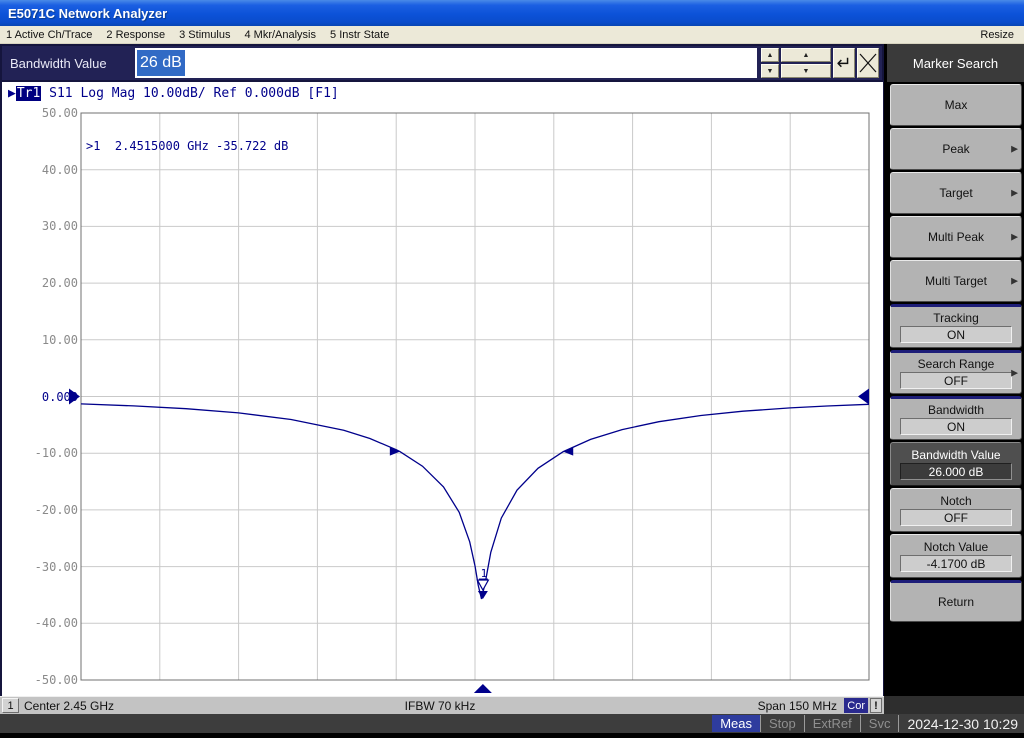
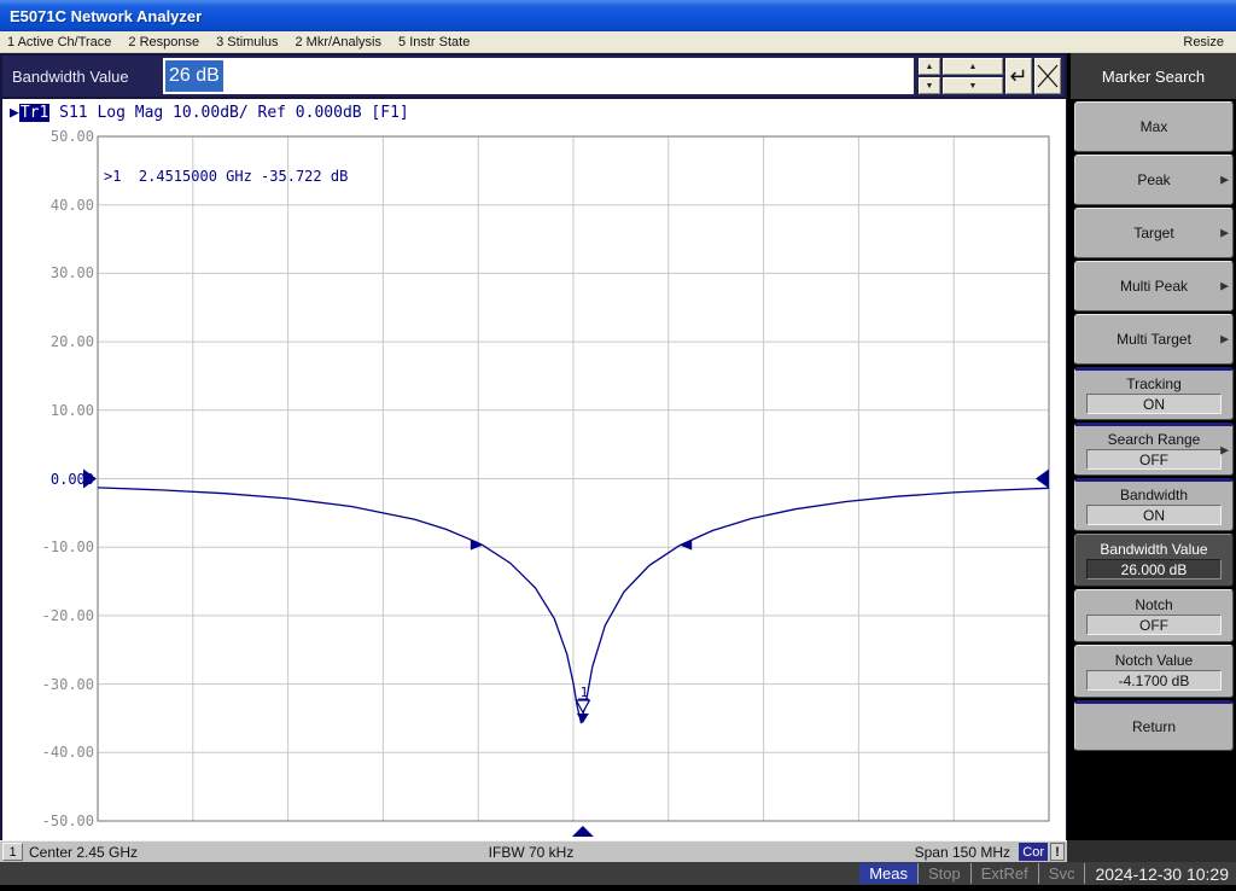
  E5071C Network Analyzer
- 1 Active Ch/Trace 2 Response 3 Stimulus 4 Mkr/Analysis 5 Instr State
+ 1 Active Ch/Trace 2 Response 3 Stimulus 2 Mkr/Analysis 5 Instr State
  Resize
  Bandwidth Value
  26 dB
  ↵
  Marker Search
  1
  ▶Tr1 S11 Log Mag 10.00dB/ Ref 0.000dB [F1]
  50.00
  40.00
  30.00
  20.00
  10.00
  0.000
  -10.00
  -20.00
  -30.00
  -40.00
  -50.00
  >1 2.4515000 GHz -35.722 dB
  Max
  Peak
  ▶
  Target
  ▶
  Multi Peak
  ▶
  Multi Target
  ▶
  Tracking
  ON
  Search Range
  OFF
  ▶
  Bandwidth
  ON
  Bandwidth Value
  26.000 dB
  Notch
  OFF
  Notch Value
  -4.1700 dB
  Return
  1
  Center 2.45 GHz
  IFBW 70 kHz
  Span 150 MHz
  Cor
  !
  Meas
  Stop
  ExtRef
  Svc
  2024-12-30 10:29
